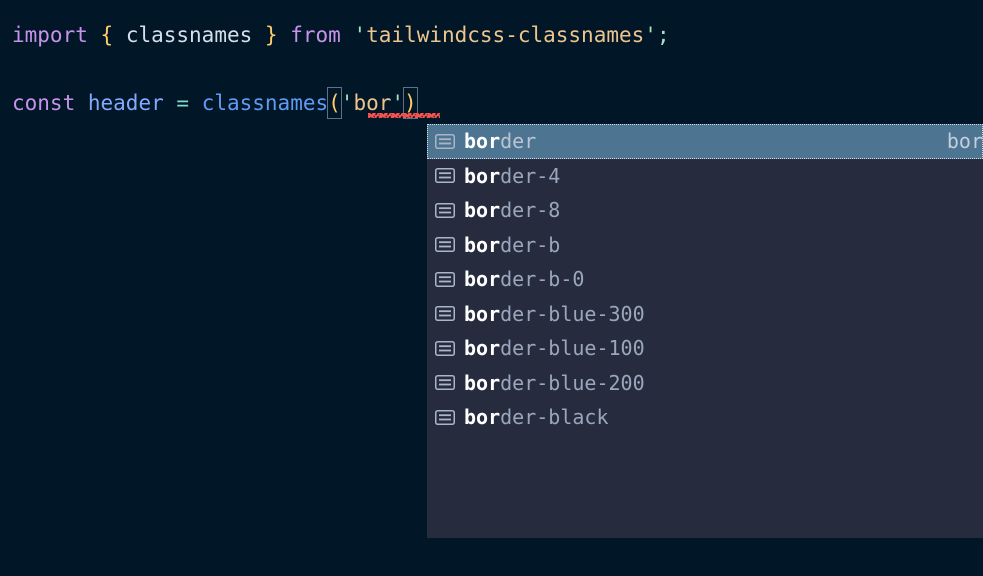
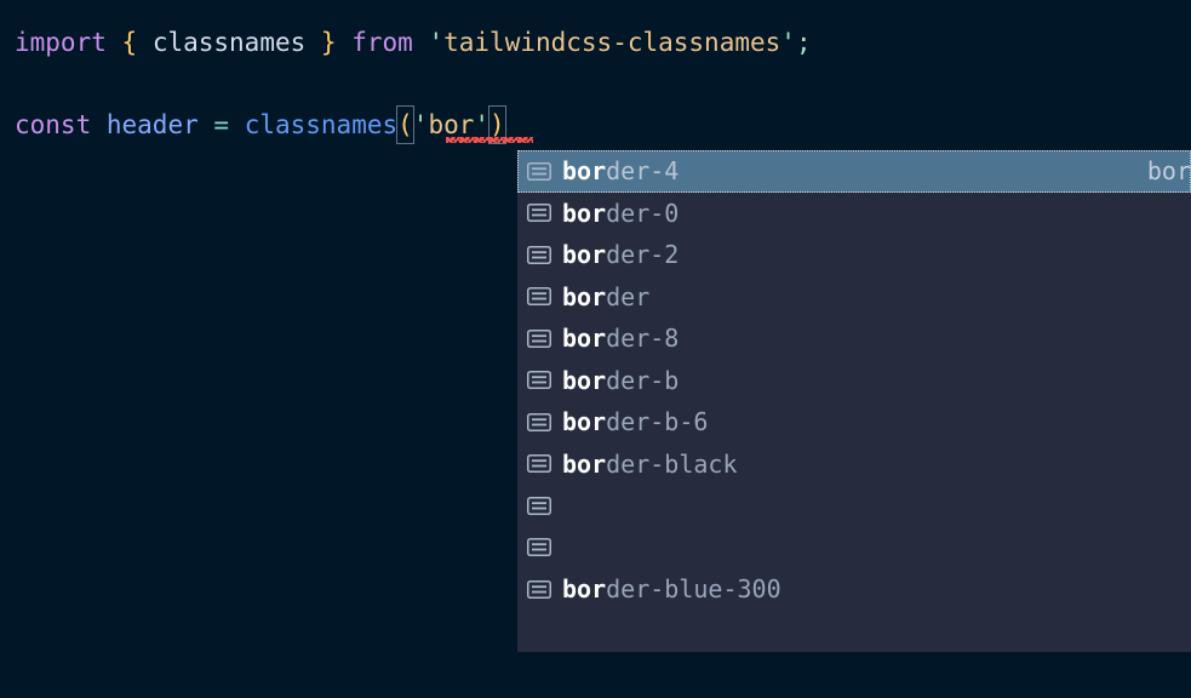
  import { classnames } from 'tailwindcss-classnames';
  const header = classnames('bor')
- border
+ border-4
  bor
+ border-0
+ border-2
- border-4
+ border
  border-8
  border-b
- border-b-0
+ border-b-6
- border-blue-300
+ border-black
- border-blue-100
- border-blue-200
- border-black
+ border-blue-300
